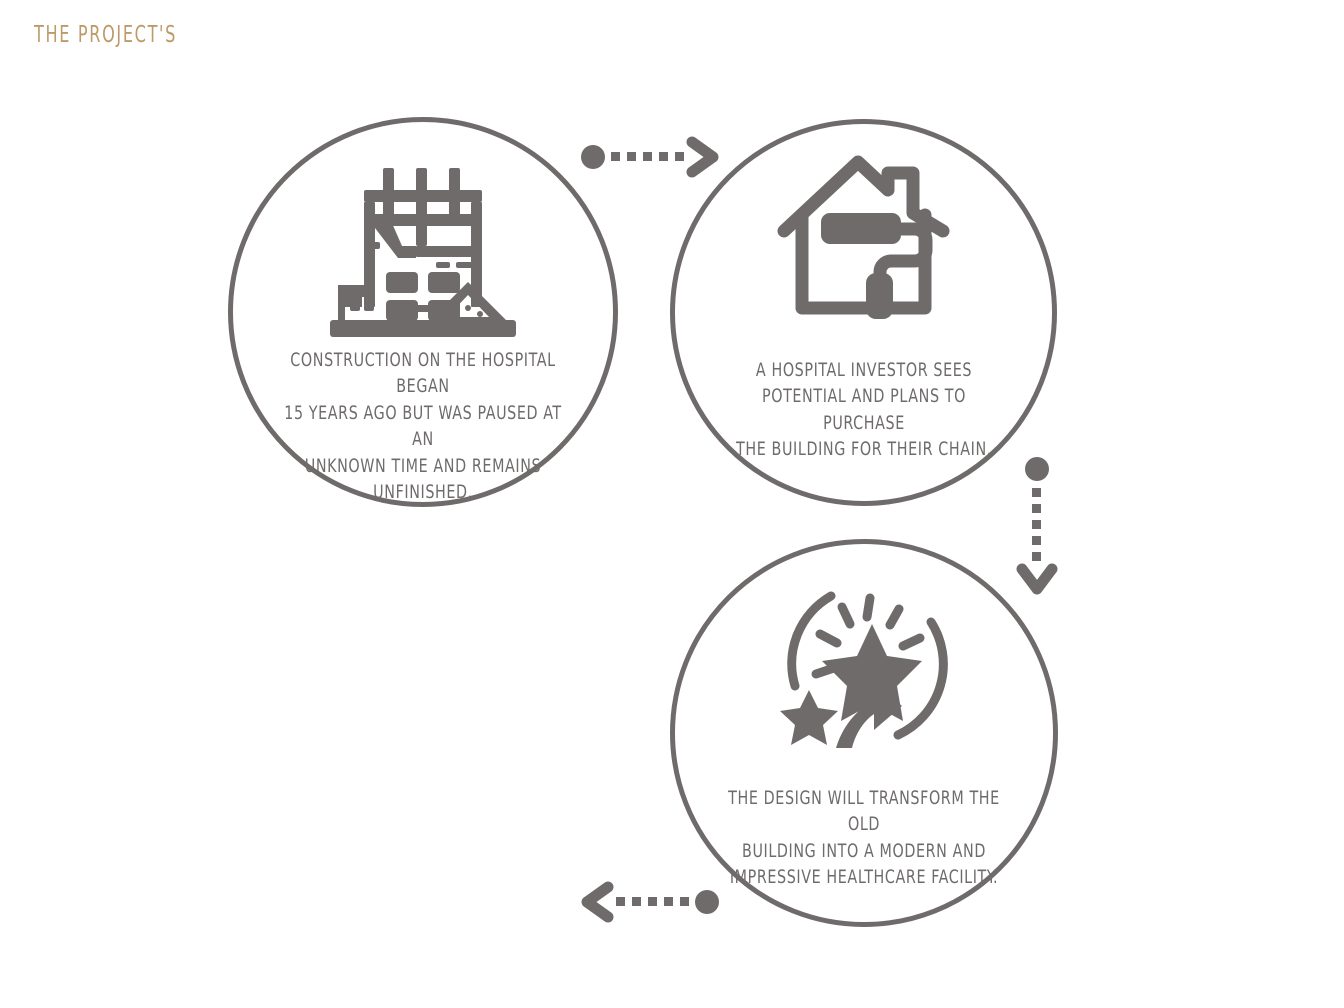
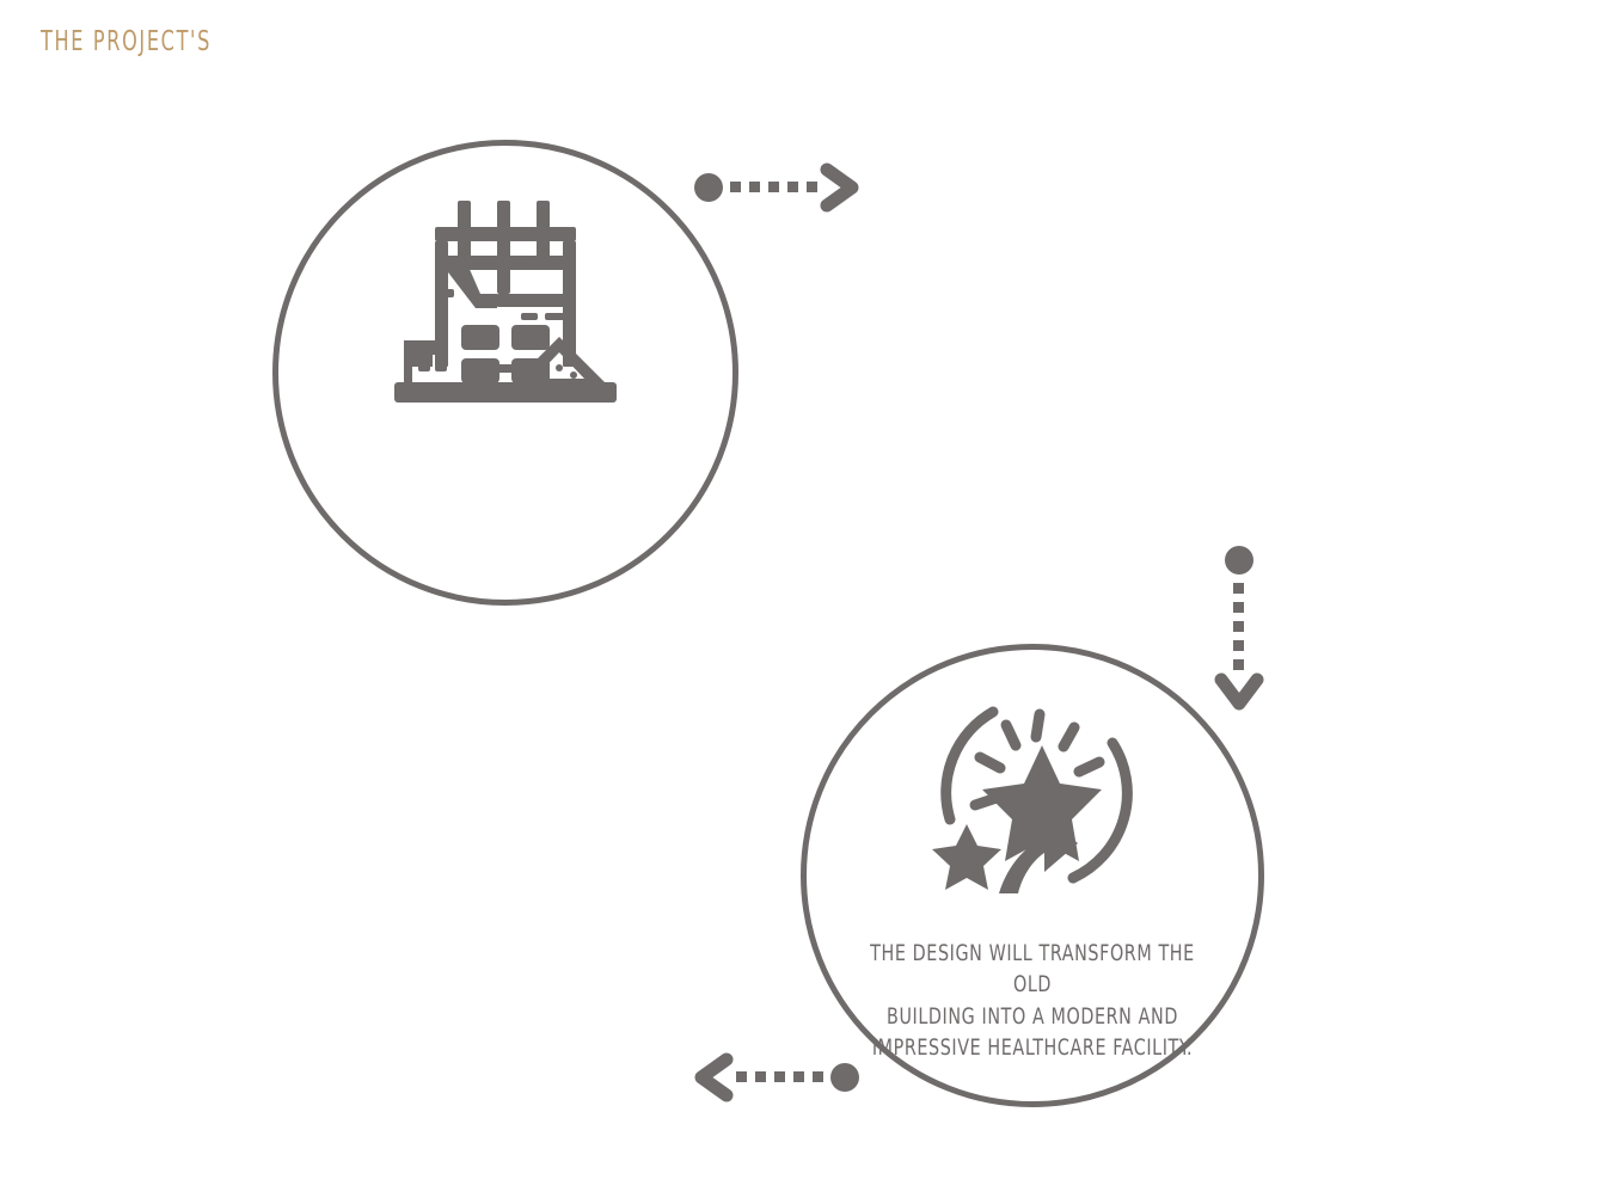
  THE PROJECT'S
- CONSTRUCTION ON THE HOSPITAL BEGAN
- 15 YEARS AGO BUT WAS PAUSED AT AN
- UNKNOWN TIME AND REMAINS
- UNFINISHED.
- A HOSPITAL INVESTOR SEES
- POTENTIAL AND PLANS TO PURCHASE
- THE BUILDING FOR THEIR CHAIN.
  THE DESIGN WILL TRANSFORM THE OLD
  BUILDING INTO A MODERN AND
  IMPRESSIVE HEALTHCARE FACILITY.
